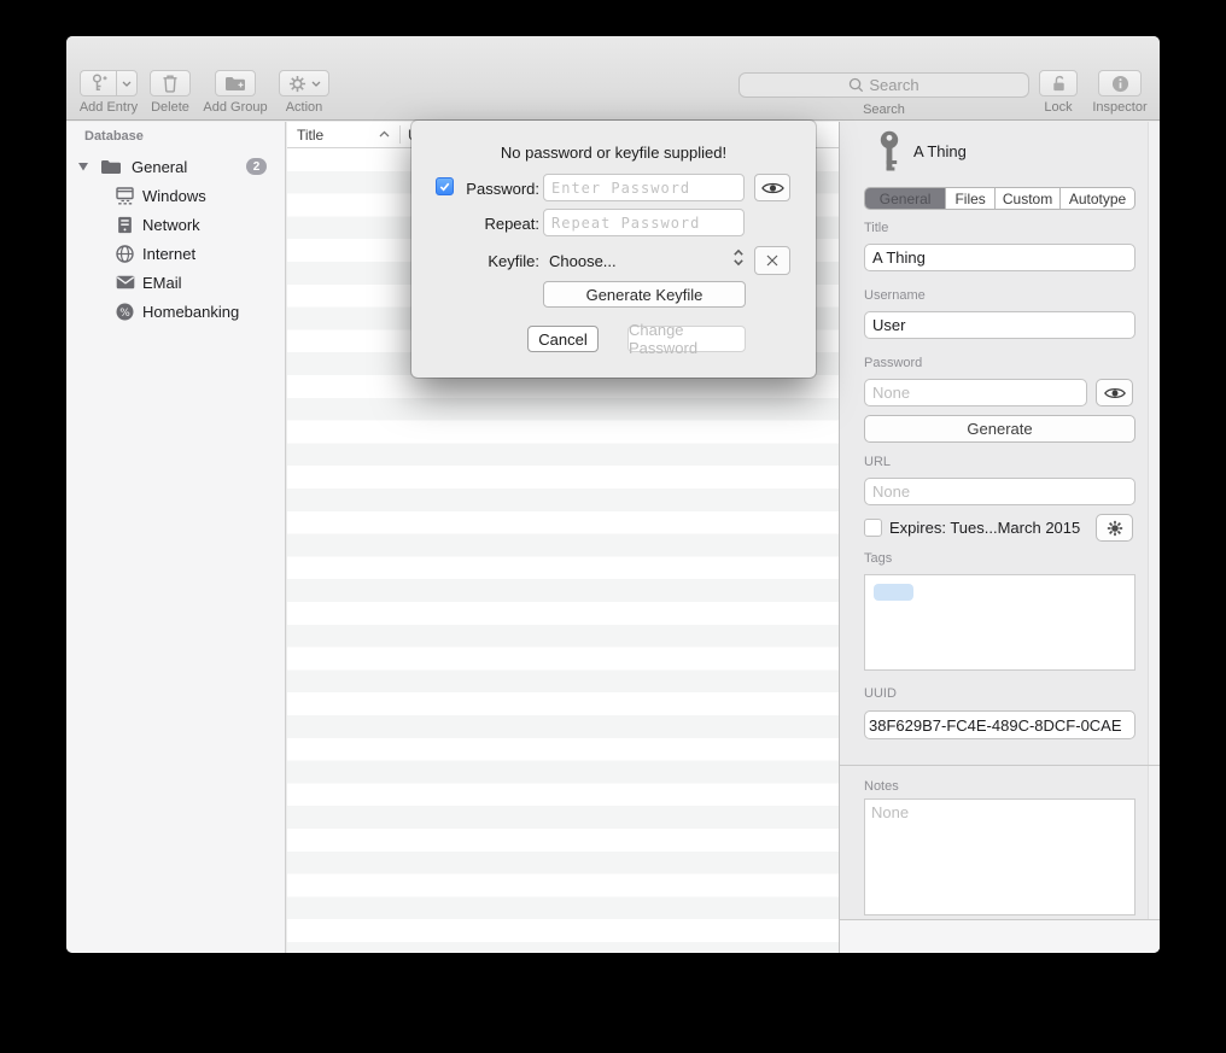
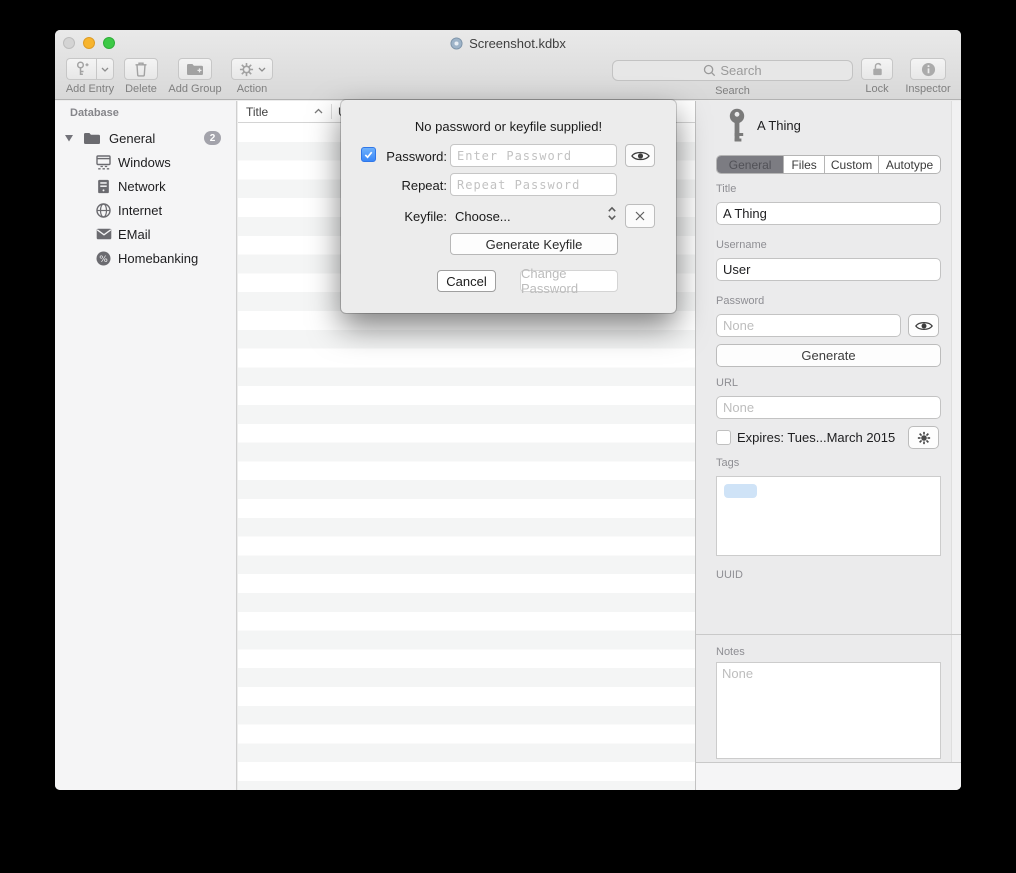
+ Screenshot.kdbx
  Add Entry
  Delete
  Add Group
  Action
  Search
  Search
  Lock
  Inspector
  Database
  General
  2
  Windows
  Network
  Internet
  EMail
  %
  Homebanking
  Title
  A Thing
  General
  Files
  Custom
  Autotype
  Title
  A Thing
  Username
  User
  Password
  None
  Generate
  URL
  None
  Expires: Tues...March 2015
  Tags
  UUID
- 38F629B7-FC4E-489C-8DCF-0CAE
  Notes
  None
  No password or keyfile supplied!
  Password:
  Enter Password
  Repeat:
  Repeat Password
  Keyfile:
  Choose...
  Generate Keyfile
  Cancel
  Change Password
